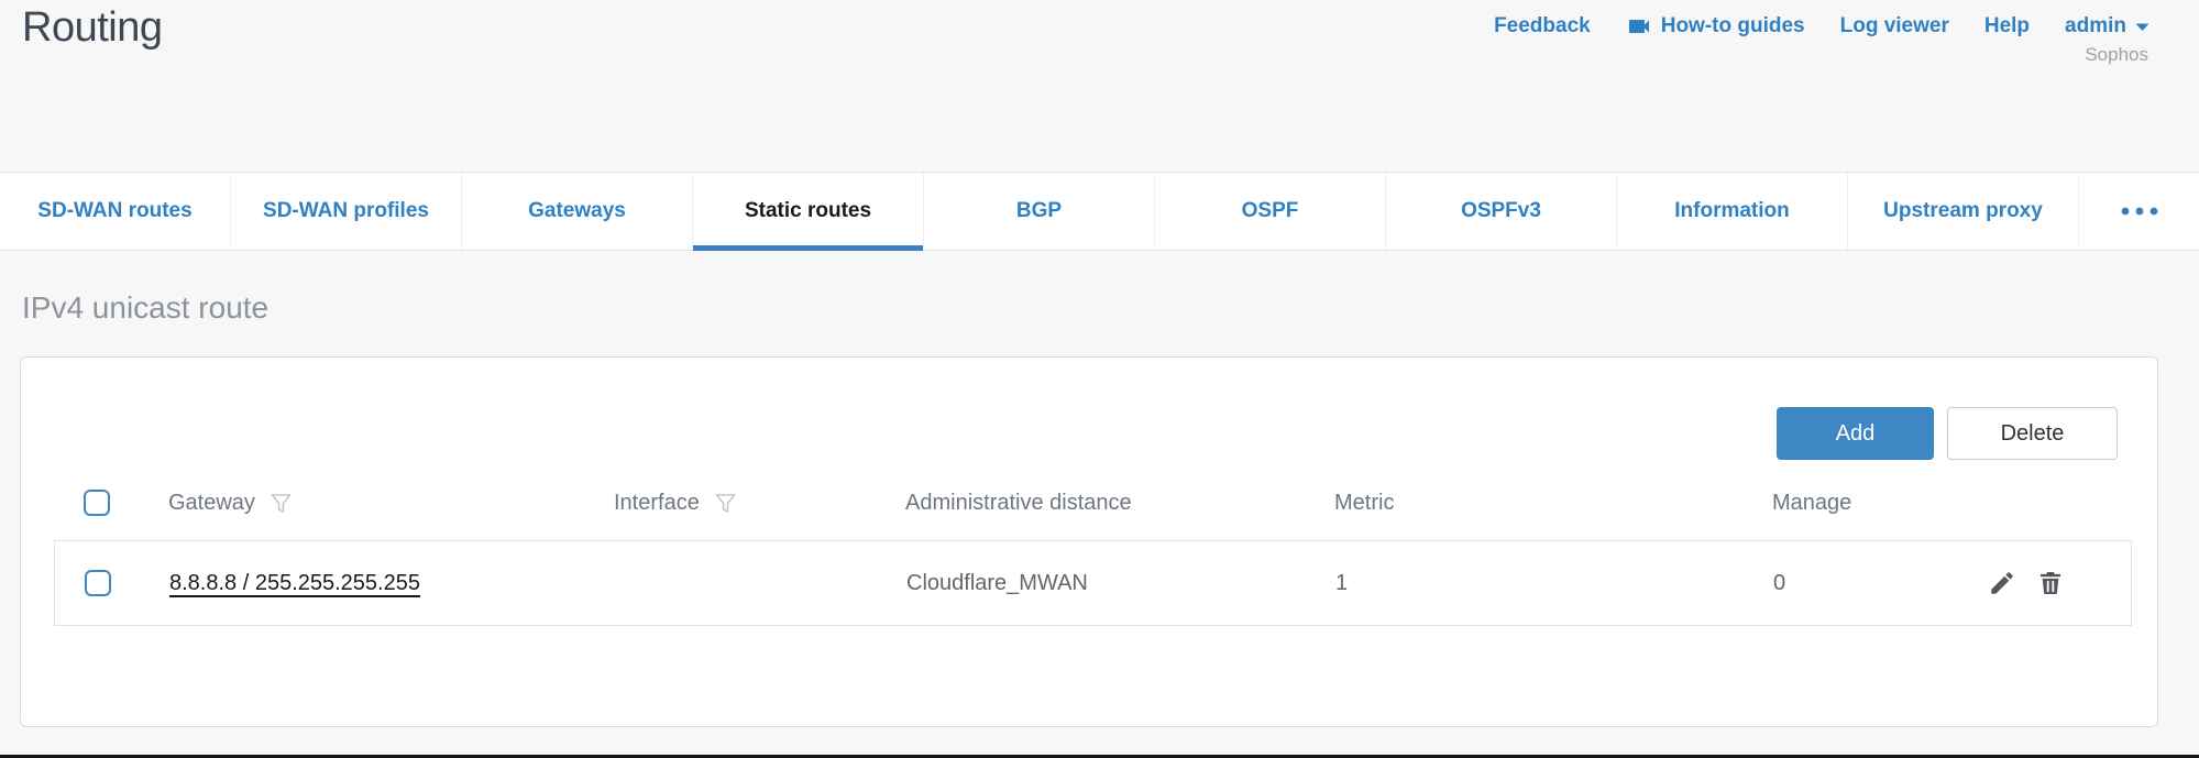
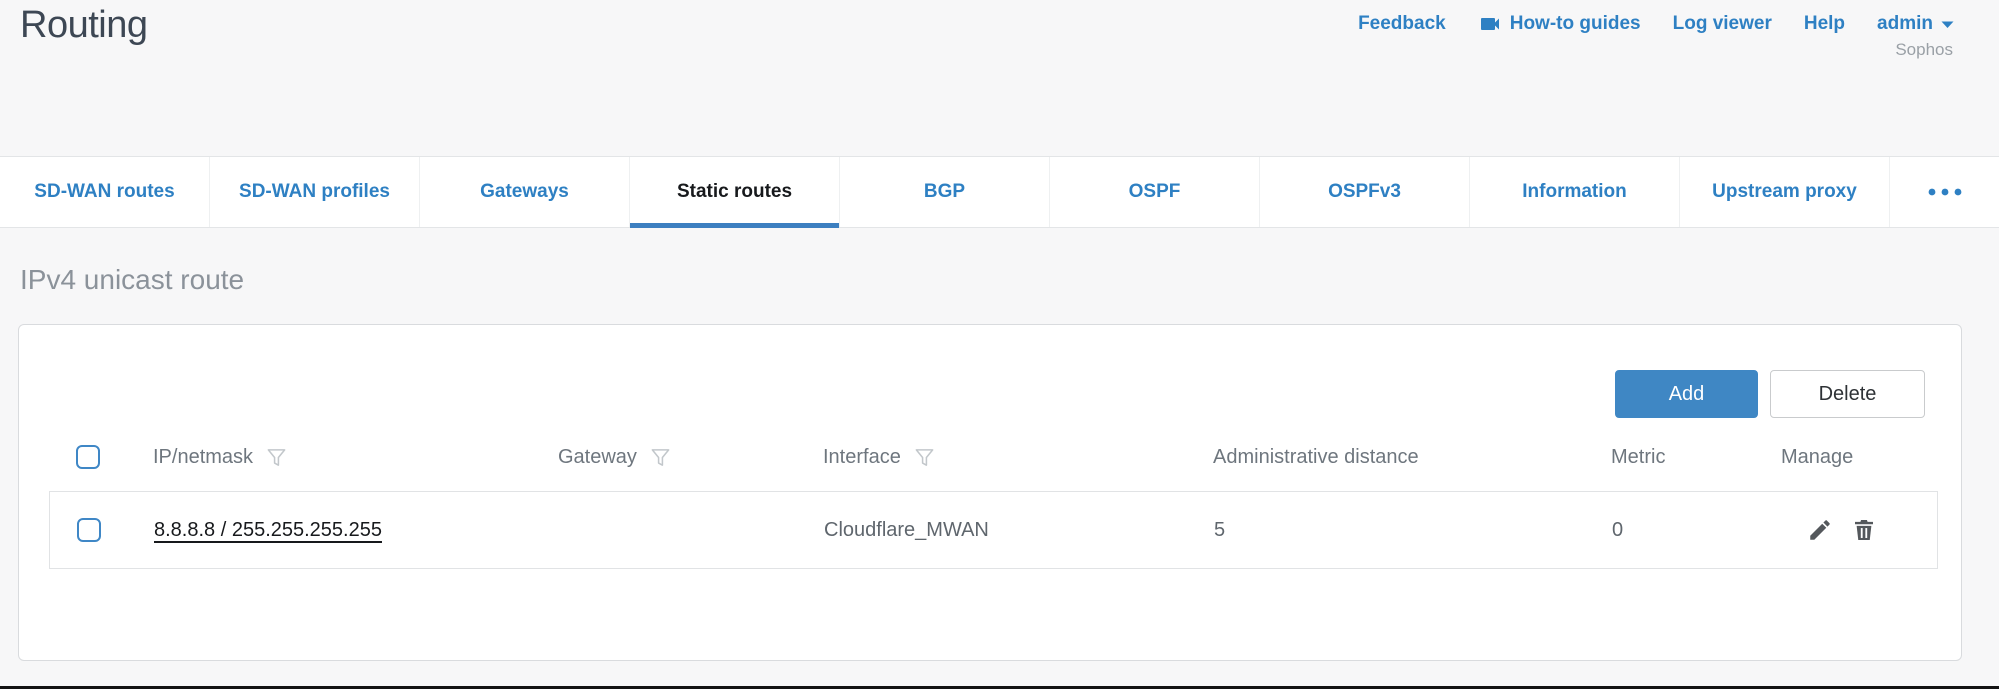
  Routing
  Feedback
  How-to guides
  Log viewer
  Help
  admin
  Sophos
  SD-WAN routes
  SD-WAN profiles
  Gateways
  Static routes
  BGP
  OSPF
  OSPFv3
  Information
  Upstream proxy
  IPv4 unicast route
  Add
  Delete
+ IP/netmask
  Gateway
  Interface
  Administrative distance
  Metric
  Manage
  8.8.8.8 / 255.255.255.255
  Cloudflare_MWAN
- 1
+ 5
  0
